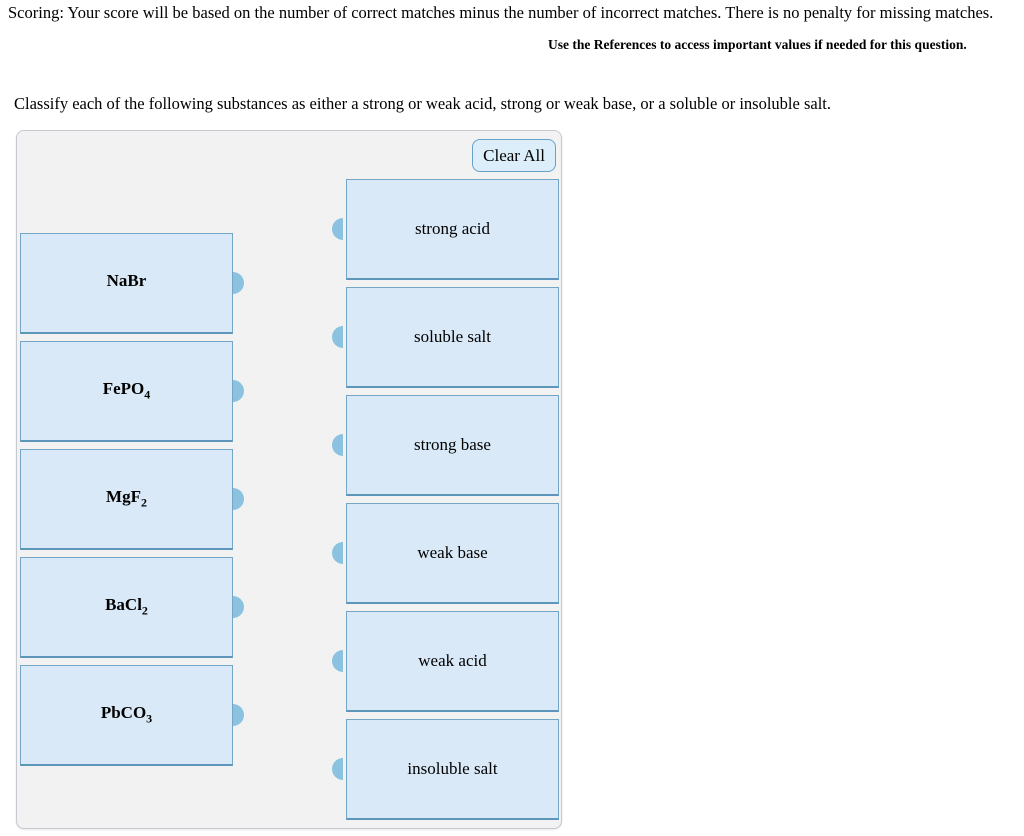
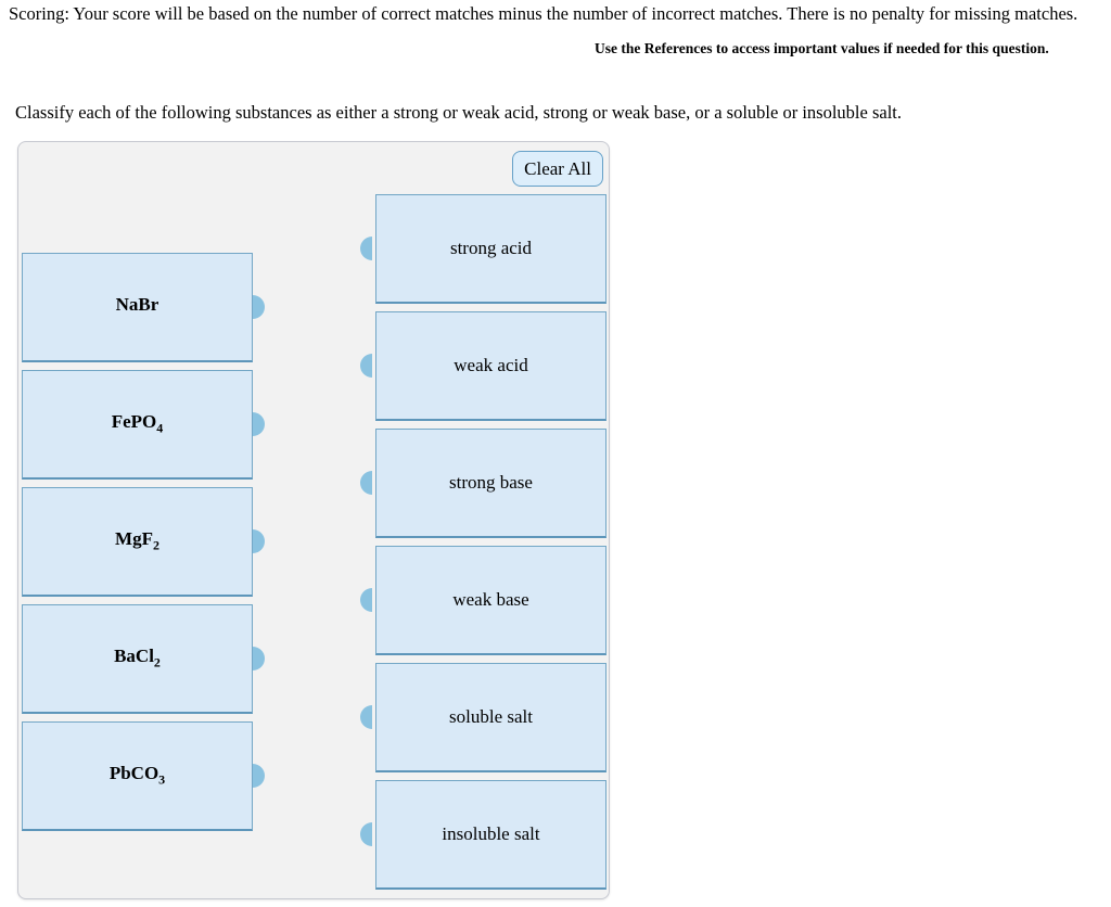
  Scoring: Your score will be based on the number of correct matches minus the number of incorrect matches. There is no penalty for missing matches.
  Use the References to access important values if needed for this question.
  Classify each of the following substances as either a strong or weak acid, strong or weak base, or a soluble or insoluble salt.
  Clear All
  NaBr
  FePO4
  MgF2
  BaCl2
  PbCO3
  strong acid
- soluble salt
+ weak acid
  strong base
  weak base
- weak acid
+ soluble salt
  insoluble salt
